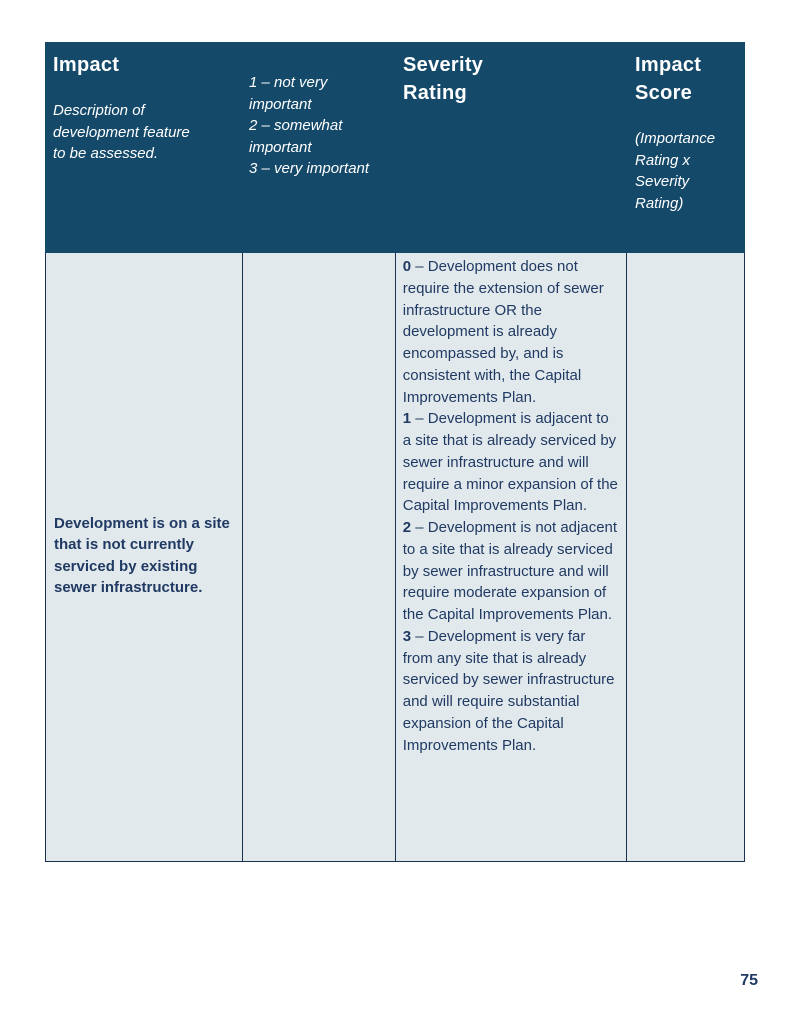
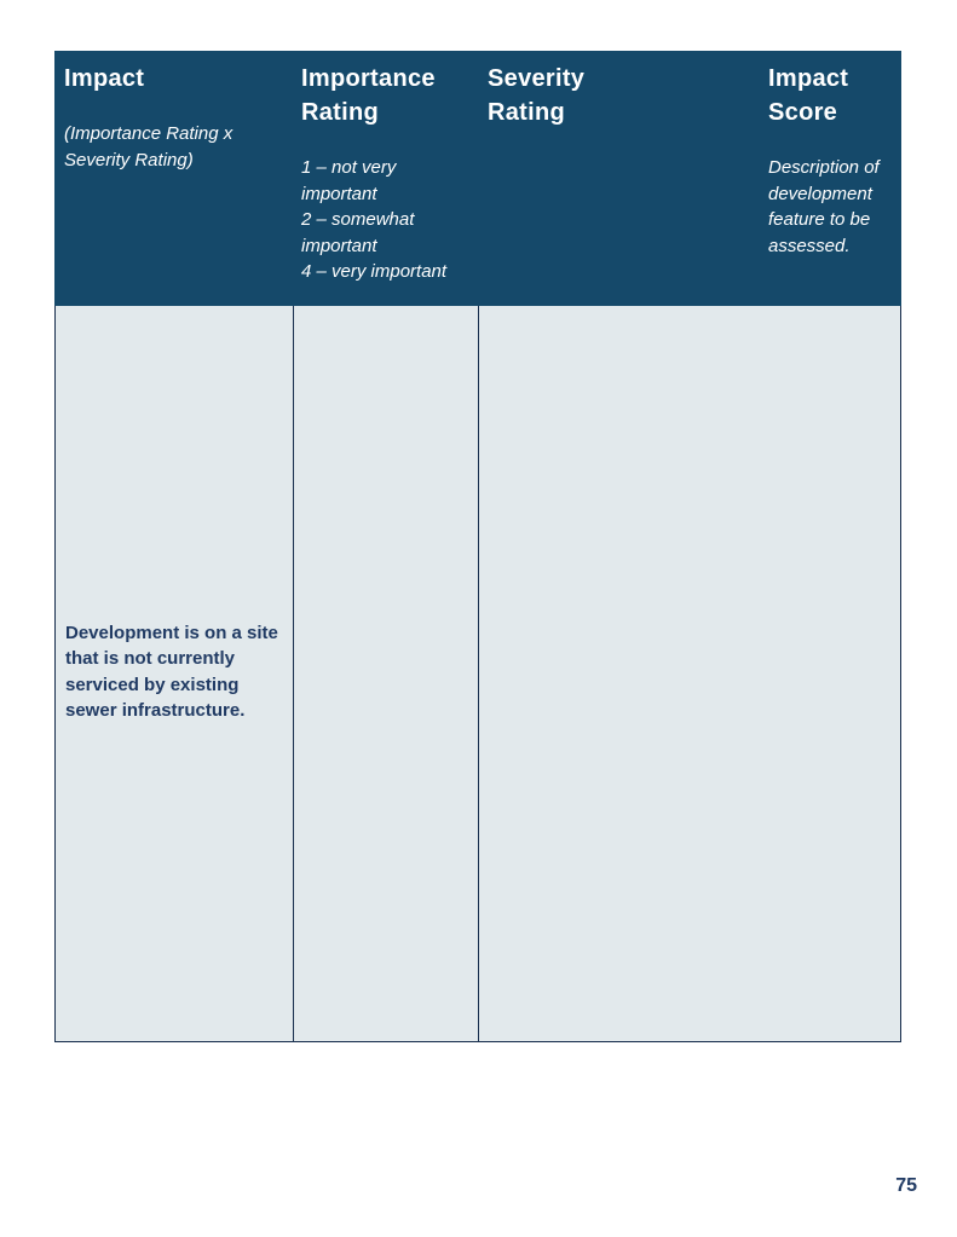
  Impact
- Description of development feature to be assessed.
+ (Importance Rating x Severity Rating)
+ Importance Rating
  1 – not very important
  2 – somewhat important
- 3 – very important
+ 4 – very important
  Severity Rating
  Impact Score
- (Importance Rating x Severity Rating)
+ Description of development feature to be assessed.
  Development is on a site that is not currently serviced by existing sewer infrastructure.
- 0 – Development does not require the extension of sewer infrastructure OR the development is already encompassed by, and is consistent with, the Capital Improvements Plan.
- 1 – Development is adjacent to a site that is already serviced by sewer infrastructure and will require a minor expansion of the Capital Improvements Plan.
- 2 – Development is not adjacent to a site that is already serviced by sewer infrastructure and will require moderate expansion of the Capital Improvements Plan.
- 3 – Development is very far from any site that is already serviced by sewer infrastructure and will require substantial expansion of the Capital Improvements Plan.
  75
